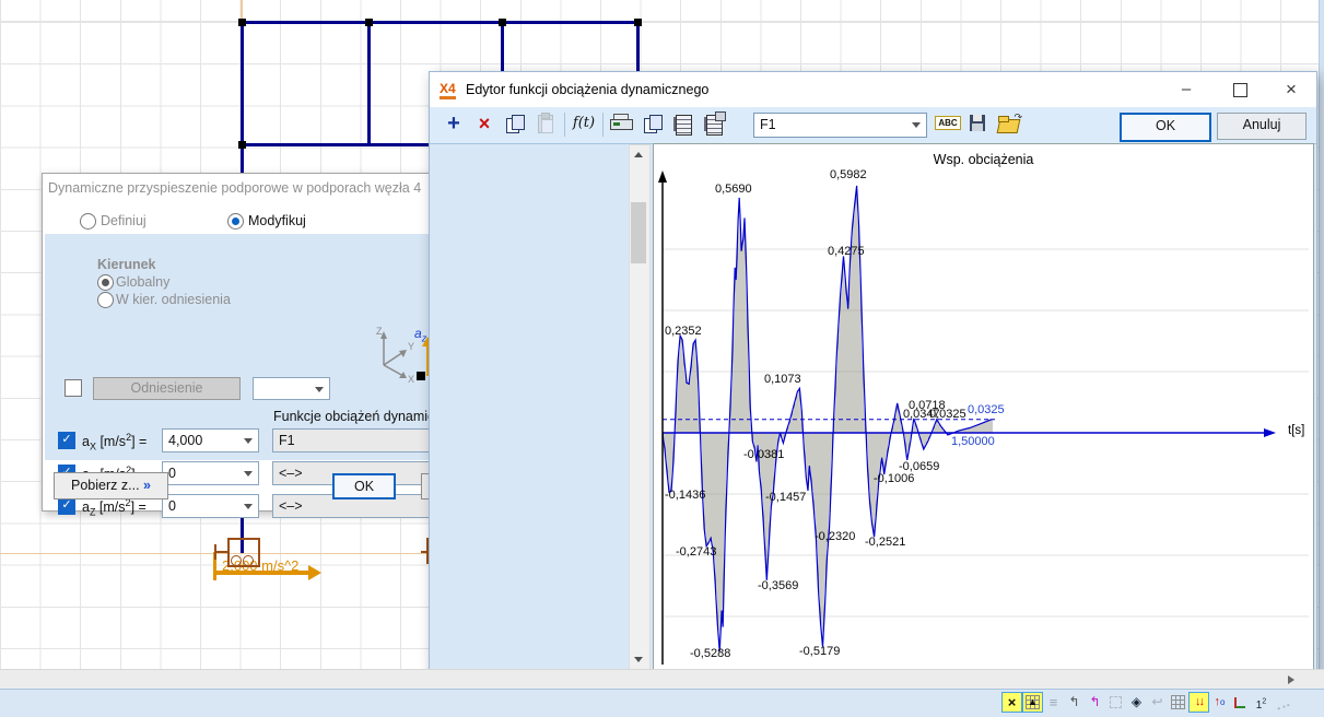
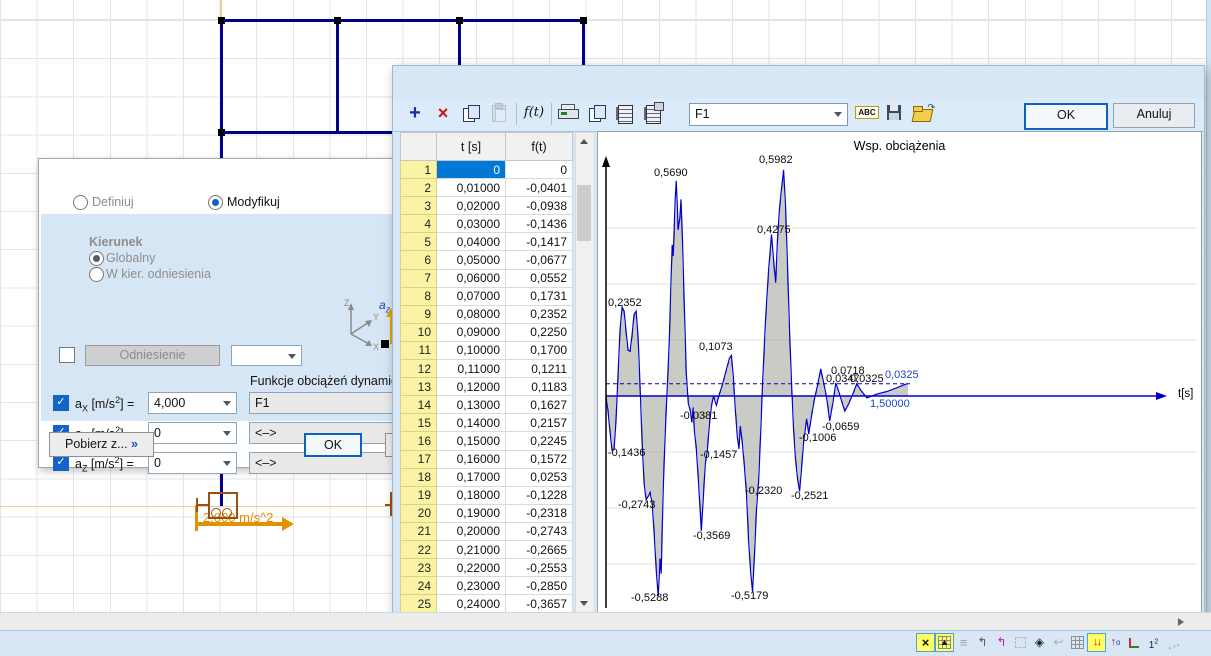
  2,000 m/s^2
- Dynamiczne przyspieszenie podporowe w podporach węzła 4
  Definiuj
  Modyfikuj
  Kierunek
  Globalny
  W kier. odniesienia
  Z
  Y
  X
  Odniesienie
  Funkcje obciążeń dynami
  ✓
  aX [m/s2] =
  4,000
  F1
  0
  <–>
  ✓
  aZ [m/s2] =
  0
  <–>
  Pobierz z... »
  OK
- X4
- Edytor funkcji obciążenia dynamicznego
- –
- ×
  + × f(t)
  F1
  ABC
  ↷
  OK
  Anuluj
+ 	t [s]	f(t)
+ 1	0	0
+ 2	0,01000	-0,0401
+ 3	0,02000	-0,0938
+ 4	0,03000	-0,1436
+ 5	0,04000	-0,1417
+ 6	0,05000	-0,0677
+ 7	0,06000	0,0552
+ 8	0,07000	0,1731
+ 9	0,08000	0,2352
+ 10	0,09000	0,2250
+ 11	0,10000	0,1700
+ 12	0,11000	0,1211
+ 13	0,12000	0,1183
+ 14	0,13000	0,1627
+ 15	0,14000	0,2157
+ 16	0,15000	0,2245
+ 17	0,16000	0,1572
+ 18	0,17000	0,0253
+ 19	0,18000	-0,1228
+ 20	0,19000	-0,2318
+ 21	0,20000	-0,2743
+ 22	0,21000	-0,2665
+ 23	0,22000	-0,2553
+ 24	0,23000	-0,2850
+ 25	0,24000	-0,3657
  Wsp. obciążenia
  0,2352
  0,5690
  0,5982
  0,4275
  0,1073
  0,0718
  0,0347
  0,0325
  -0,0381
  -0,1436
  -0,1457
  -0,2743
  -0,3569
  -0,2320
  -0,2521
  -0,5288
  -0,5179
  -0,1006
  -0,0659
  0,0325
  1,50000
  t[s]
  × ▲ ≡ ↰ ↰ ◈ ↩ ↓↓ ↑o 1
